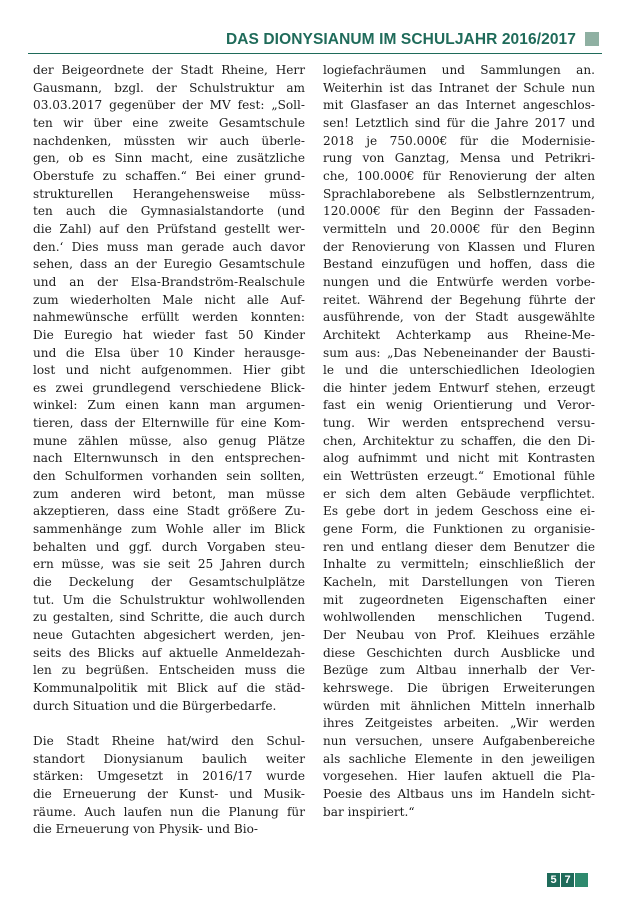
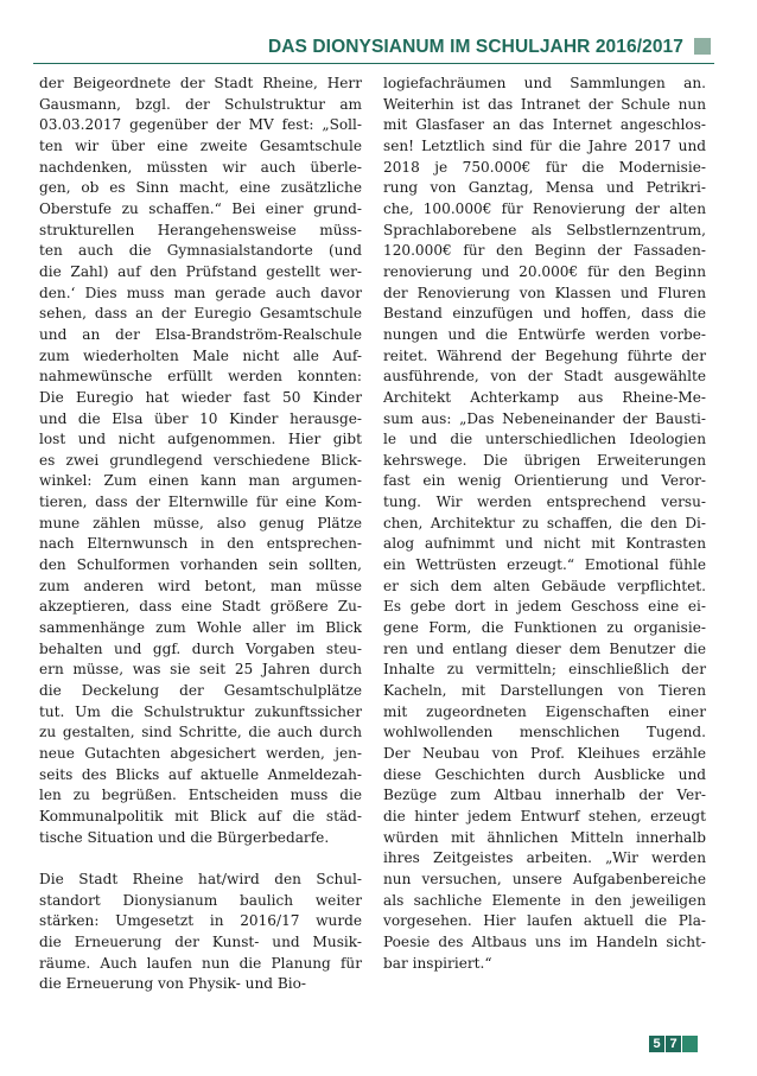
  DAS DIONYSIANUM IM SCHULJAHR 2016/2017
  der Beigeordnete der Stadt Rheine, Herr
  Gausmann, bzgl. der Schulstruktur am
  03.03.2017 gegenüber der MV fest: „Soll-
  ten wir über eine zweite Gesamtschule
  nachdenken, müssten wir auch überle-
  gen, ob es Sinn macht, eine zusätzliche
  Oberstufe zu schaffen.“ Bei einer grund-
  strukturellen Herangehensweise müss-
  ten auch die Gymnasialstandorte (und
  die Zahl) auf den Prüfstand gestellt wer-
  den.‘ Dies muss man gerade auch davor
  sehen, dass an der Euregio Gesamtschule
  und an der Elsa-Brandström-Realschule
  zum wiederholten Male nicht alle Auf-
  nahmewünsche erfüllt werden konnten:
  Die Euregio hat wieder fast 50 Kinder
  und die Elsa über 10 Kinder herausge-
  lost und nicht aufgenommen. Hier gibt
  es zwei grundlegend verschiedene Blick-
  winkel: Zum einen kann man argumen-
  tieren, dass der Elternwille für eine Kom-
  mune zählen müsse, also genug Plätze
  nach Elternwunsch in den entsprechen-
  den Schulformen vorhanden sein sollten,
  zum anderen wird betont, man müsse
  akzeptieren, dass eine Stadt größere Zu-
  sammenhänge zum Wohle aller im Blick
  behalten und ggf. durch Vorgaben steu-
  ern müsse, was sie seit 25 Jahren durch
  die Deckelung der Gesamtschulplätze
- tut. Um die Schulstruktur wohlwollenden
+ tut. Um die Schulstruktur zukunftssicher
  zu gestalten, sind Schritte, die auch durch
  neue Gutachten abgesichert werden, jen-
  seits des Blicks auf aktuelle Anmeldezah-
  len zu begrüßen. Entscheiden muss die
  Kommunalpolitik mit Blick auf die städ-
- durch Situation und die Bürgerbedarfe.
+ tische Situation und die Bürgerbedarfe.
  Die Stadt Rheine hat/wird den Schul-
  standort Dionysianum baulich weiter
  stärken: Umgesetzt in 2016/17 wurde
  die Erneuerung der Kunst- und Musik-
  räume. Auch laufen nun die Planung für
  die Erneuerung von Physik- und Bio-
  logiefachräumen und Sammlungen an.
  Weiterhin ist das Intranet der Schule nun
  mit Glasfaser an das Internet angeschlos-
  sen! Letztlich sind für die Jahre 2017 und
  2018 je 750.000€ für die Modernisie-
  rung von Ganztag, Mensa und Petrikri-
  che, 100.000€ für Renovierung der alten
  Sprachlaborebene als Selbstlernzentrum,
  120.000€ für den Beginn der Fassaden-
- vermitteln und 20.000€ für den Beginn
+ renovierung und 20.000€ für den Beginn
  der Renovierung von Klassen und Fluren
  Bestand einzufügen und hoffen, dass die
  nungen und die Entwürfe werden vorbe-
  reitet. Während der Begehung führte der
  ausführende, von der Stadt ausgewählte
  Architekt Achterkamp aus Rheine-Me-
  sum aus: „Das Nebeneinander der Bausti-
  le und die unterschiedlichen Ideologien
- die hinter jedem Entwurf stehen, erzeugt
+ kehrswege. Die übrigen Erweiterungen
  fast ein wenig Orientierung und Veror-
  tung. Wir werden entsprechend versu-
  chen, Architektur zu schaffen, die den Di-
  alog aufnimmt und nicht mit Kontrasten
  ein Wettrüsten erzeugt.“ Emotional fühle
  er sich dem alten Gebäude verpflichtet.
  Es gebe dort in jedem Geschoss eine ei-
  gene Form, die Funktionen zu organisie-
  ren und entlang dieser dem Benutzer die
  Inhalte zu vermitteln; einschließlich der
  Kacheln, mit Darstellungen von Tieren
  mit zugeordneten Eigenschaften einer
  wohlwollenden menschlichen Tugend.
  Der Neubau von Prof. Kleihues erzähle
  diese Geschichten durch Ausblicke und
  Bezüge zum Altbau innerhalb der Ver-
- kehrswege. Die übrigen Erweiterungen
+ die hinter jedem Entwurf stehen, erzeugt
  würden mit ähnlichen Mitteln innerhalb
  ihres Zeitgeistes arbeiten. „Wir werden
  nun versuchen, unsere Aufgabenbereiche
  als sachliche Elemente in den jeweiligen
  vorgesehen. Hier laufen aktuell die Pla-
  Poesie des Altbaus uns im Handeln sicht-
  bar inspiriert.“
  5
  7
